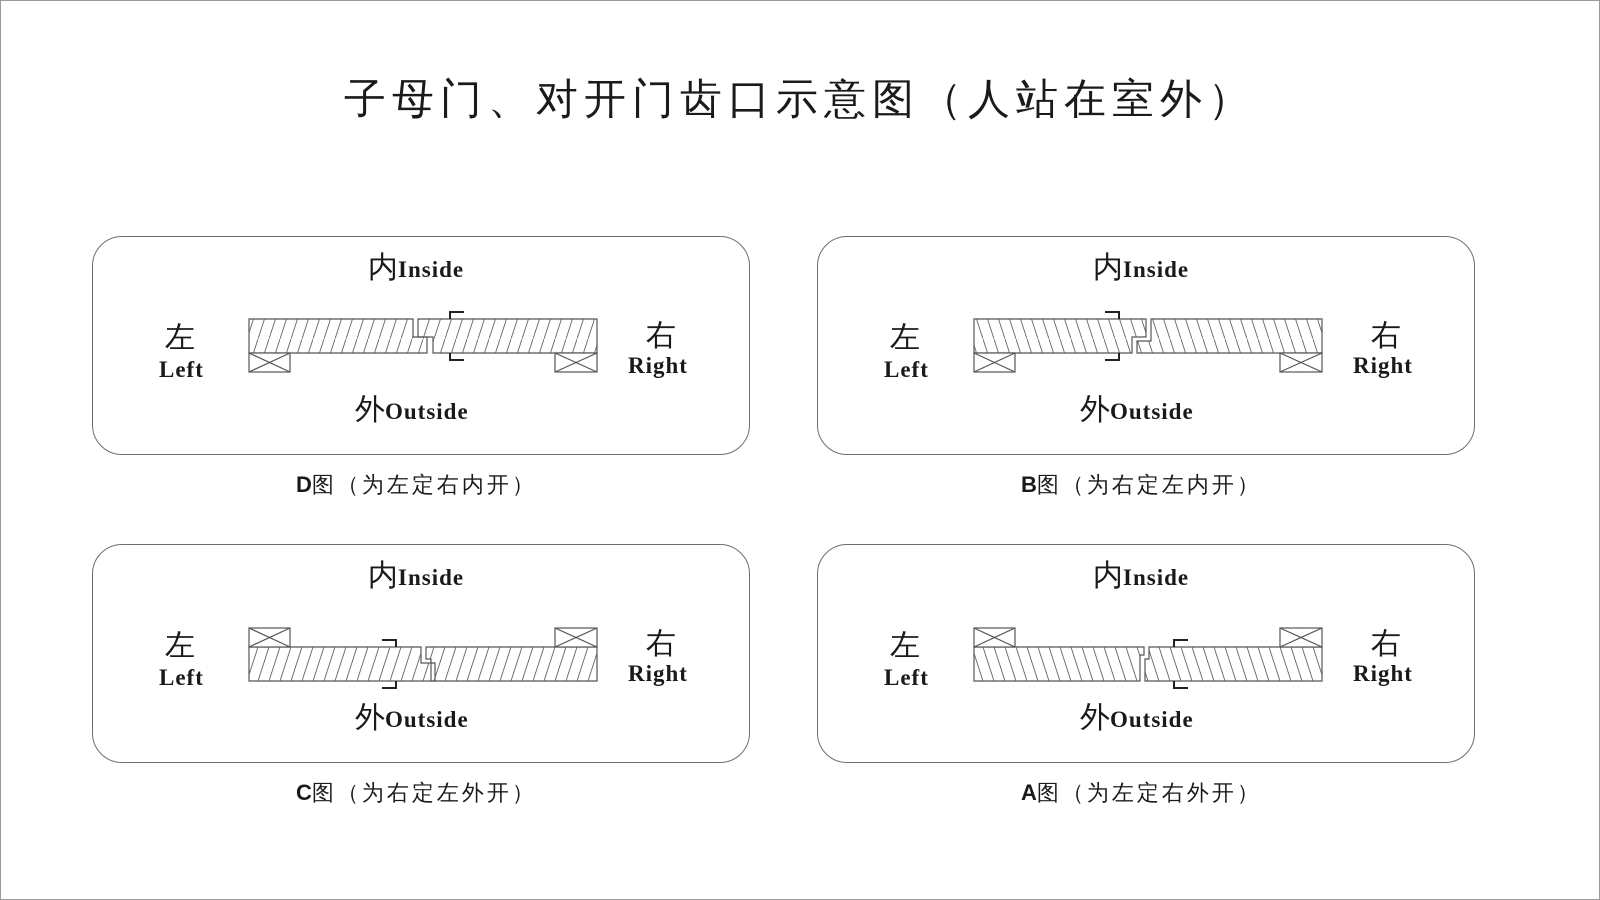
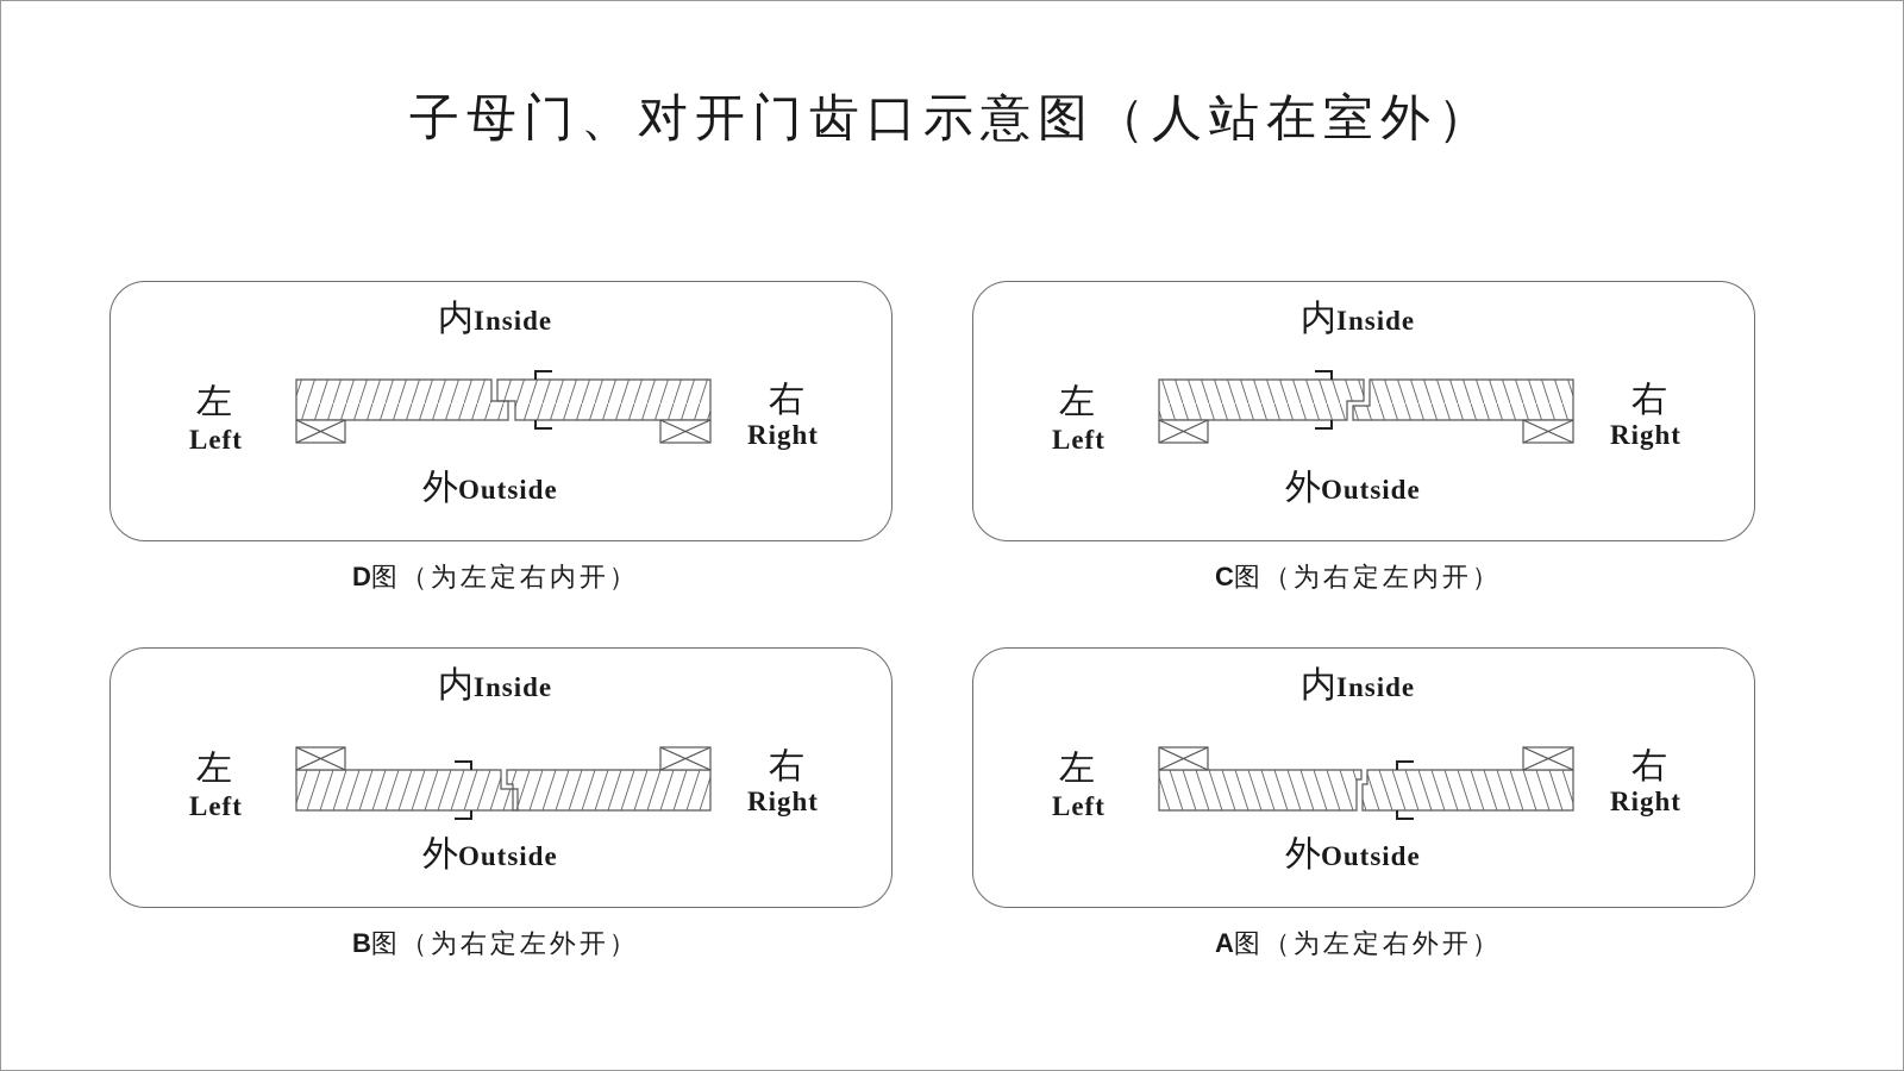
  子母门、对开门齿口示意图（人站在室外）
  内Inside
  外Outside
  左
  Left
  右
  Right
  D图（为左定右内开）
  内Inside
  外Outside
  左
  Left
  右
  Right
- B图（为右定左内开）
+ C图（为右定左内开）
  内Inside
  外Outside
  左
  Left
  右
  Right
- C图（为右定左外开）
+ B图（为右定左外开）
  内Inside
  外Outside
  左
  Left
  右
  Right
  A图（为左定右外开）
